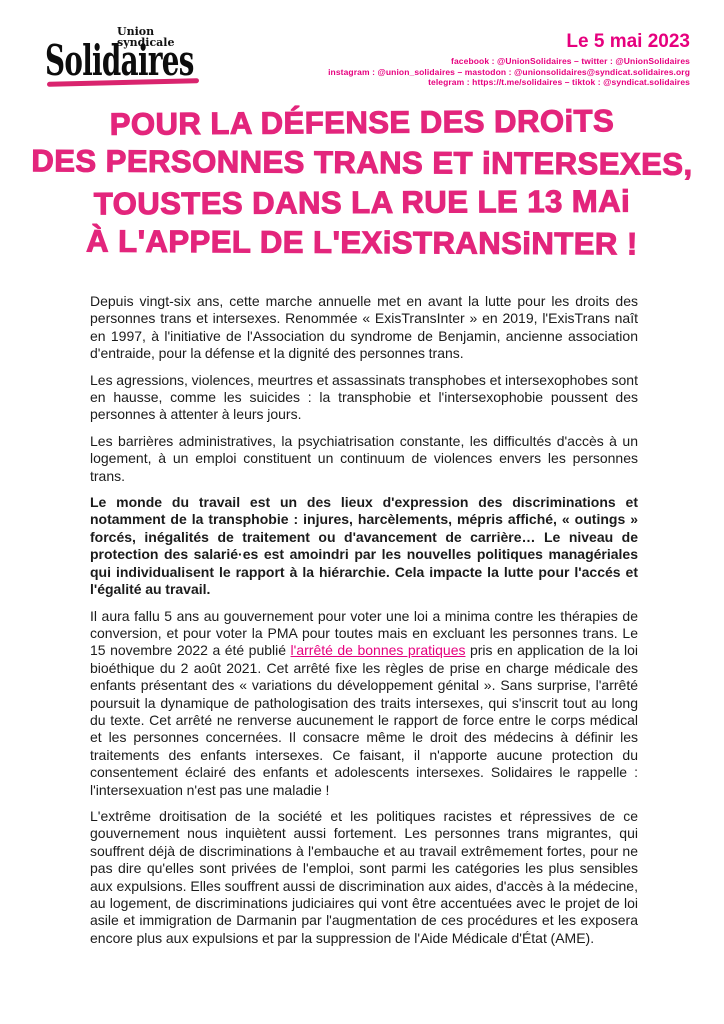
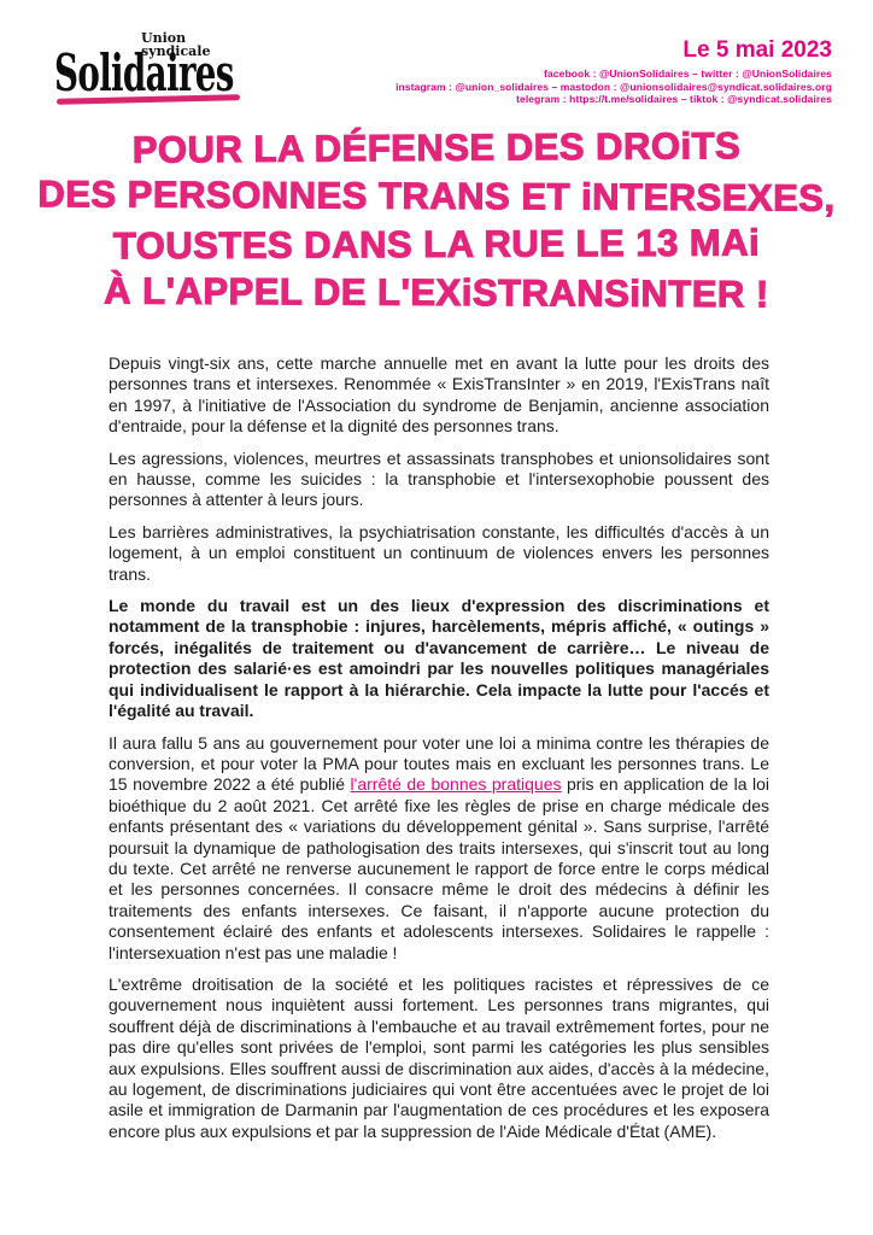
  Union
  syndicale
  Solidaires
  Le 5 mai 2023
  facebook : @UnionSolidaires – twitter : @UnionSolidaires
  instagram : @union_solidaires – mastodon : @unionsolidaires@syndicat.solidaires.org
  telegram : https://t.me/solidaires – tiktok : @syndicat.solidaires
  POUR LA DÉFENSE DES DROiTS
  DES PERSONNES TRANS ET iNTERSEXES,
  TOUSTES DANS LA RUE LE 13 MAi
  À L'APPEL DE L'EXiSTRANSiNTER !
  Depuis vingt-six ans, cette marche annuelle met en avant la lutte pour les droits des personnes trans et intersexes. Renommée « ExisTransInter » en 2019, l'ExisTrans naît en 1997, à l'initiative de l'Association du syndrome de Benjamin, ancienne association d'entraide, pour la défense et la dignité des personnes trans.
- Les agressions, violences, meurtres et assassinats transphobes et intersexophobes sont en hausse, comme les suicides : la transphobie et l'intersexophobie poussent des personnes à attenter à leurs jours.
+ Les agressions, violences, meurtres et assassinats transphobes et unionsolidaires sont en hausse, comme les suicides : la transphobie et l'intersexophobie poussent des personnes à attenter à leurs jours.
  Les barrières administratives, la psychiatrisation constante, les difficultés d'accès à un logement, à un emploi constituent un continuum de violences envers les personnes trans.
  Le monde du travail est un des lieux d'expression des discriminations et notamment de la transphobie : injures, harcèlements, mépris affiché, « outings » forcés, inégalités de traitement ou d'avancement de carrière… Le niveau de protection des salarié·es est amoindri par les nouvelles politiques managériales qui individualisent le rapport à la hiérarchie. Cela impacte la lutte pour l'accés et l'égalité au travail.
  Il aura fallu 5 ans au gouvernement pour voter une loi a minima contre les thérapies de conversion, et pour voter la PMA pour toutes mais en excluant les personnes trans. Le 15 novembre 2022 a été publié l'arrêté de bonnes pratiques pris en application de la loi bioéthique du 2 août 2021. Cet arrêté fixe les règles de prise en charge médicale des enfants présentant des « variations du développement génital ». Sans surprise, l'arrêté poursuit la dynamique de pathologisation des traits intersexes, qui s'inscrit tout au long du texte. Cet arrêté ne renverse aucunement le rapport de force entre le corps médical et les personnes concernées. Il consacre même le droit des médecins à définir les traitements des enfants intersexes. Ce faisant, il n'apporte aucune protection du consentement éclairé des enfants et adolescents intersexes. Solidaires le rappelle : l'intersexuation n'est pas une maladie !
  L'extrême droitisation de la société et les politiques racistes et répressives de ce gouvernement nous inquiètent aussi fortement. Les personnes trans migrantes, qui souffrent déjà de discriminations à l'embauche et au travail extrêmement fortes, pour ne pas dire qu'elles sont privées de l'emploi, sont parmi les catégories les plus sensibles aux expulsions. Elles souffrent aussi de discrimination aux aides, d'accès à la médecine, au logement, de discriminations judiciaires qui vont être accentuées avec le projet de loi asile et immigration de Darmanin par l'augmentation de ces procédures et les exposera encore plus aux expulsions et par la suppression de l'Aide Médicale d'État (AME).
